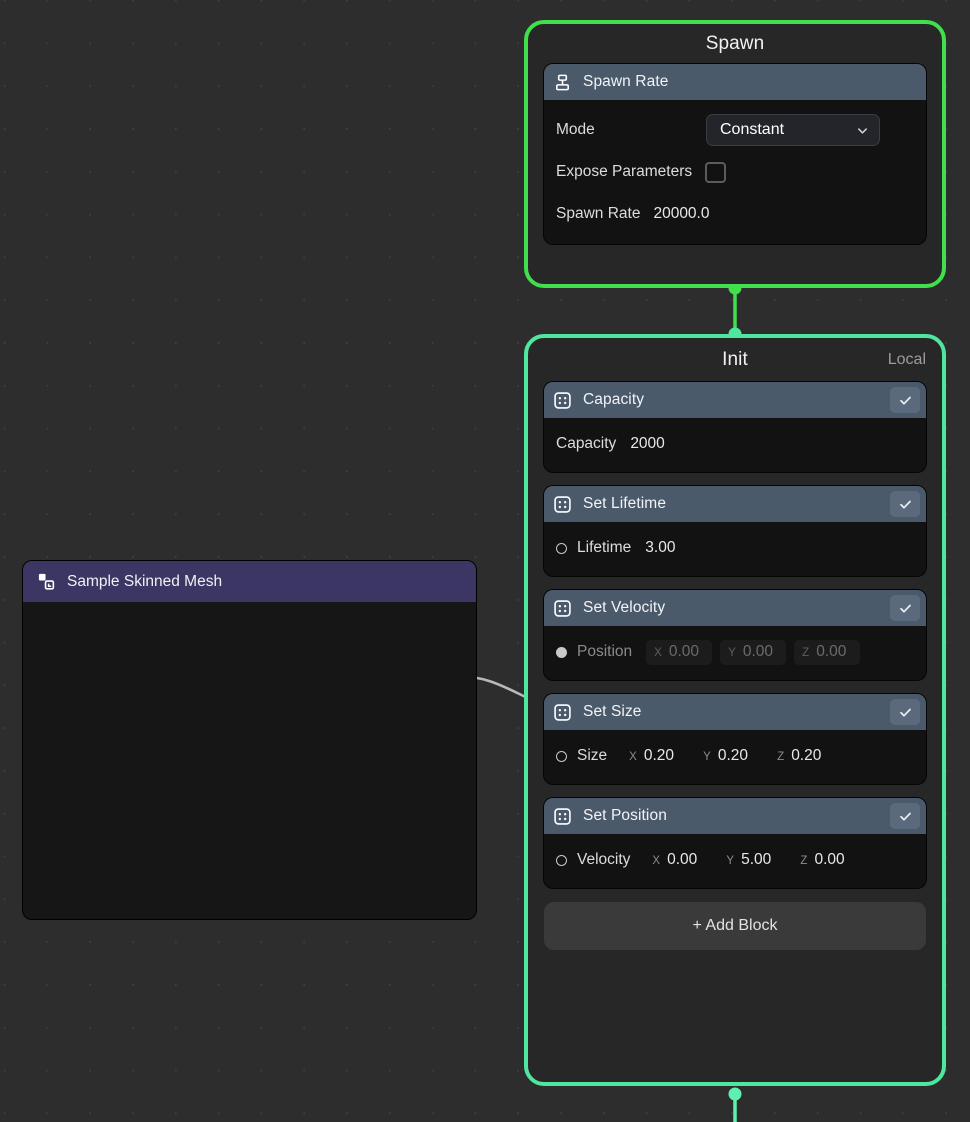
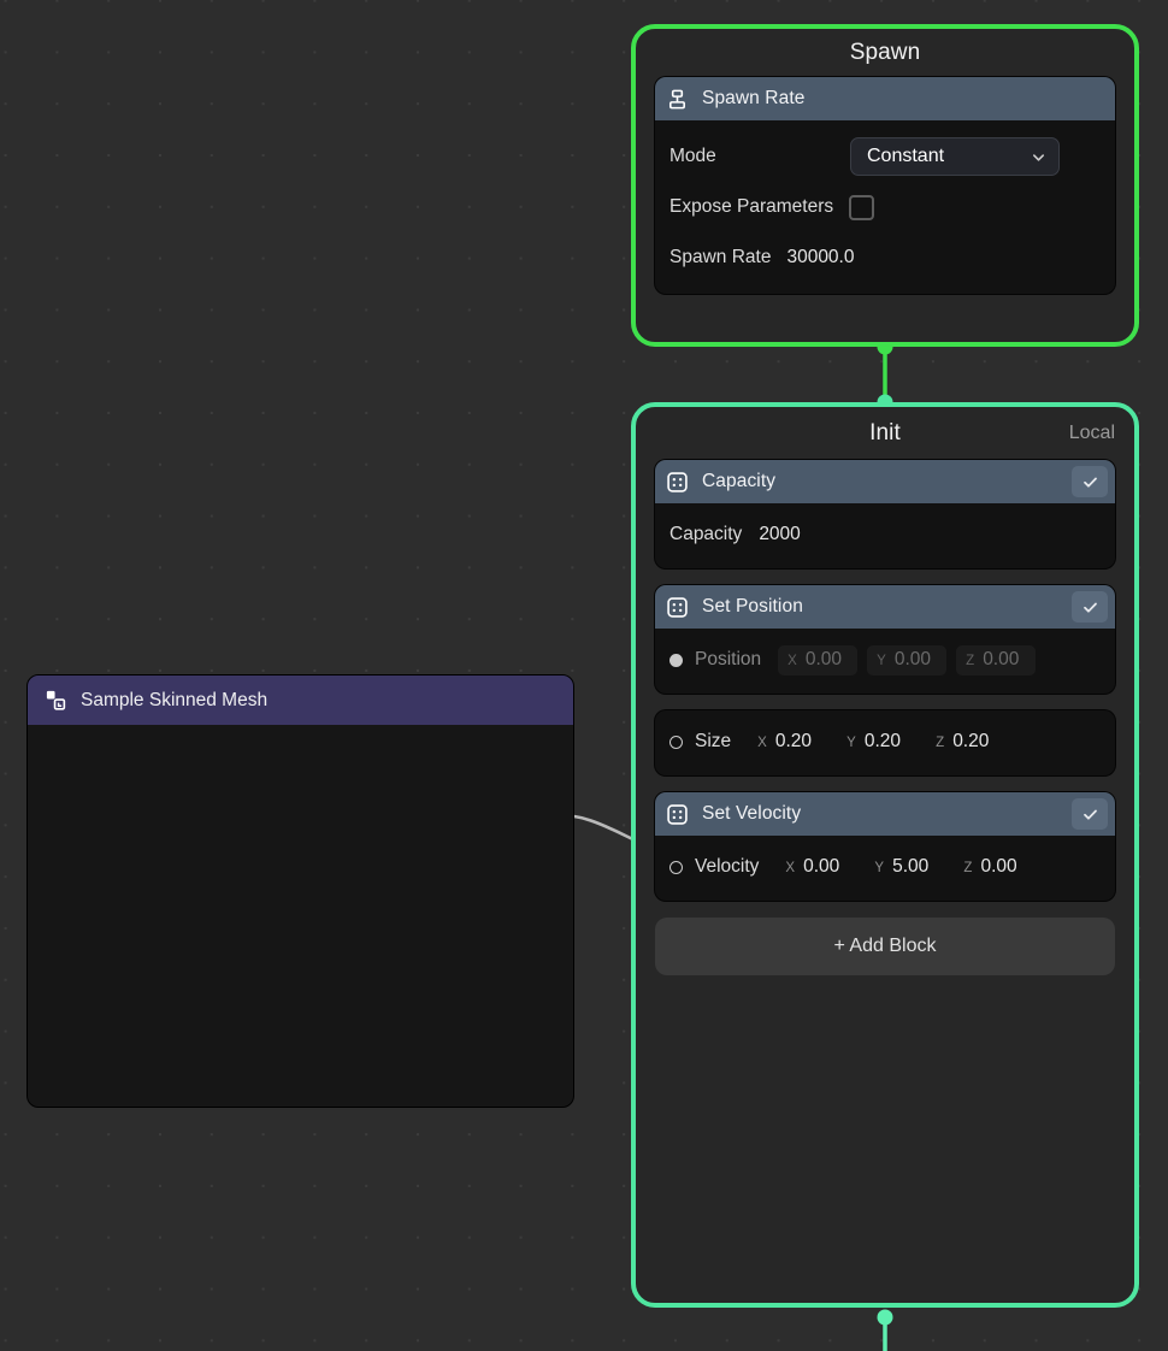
  Spawn
  Spawn Rate
  Mode
  Constant
  Expose Parameters
  Spawn Rate
- 20000.0
+ 30000.0
  Init
  Local
  Capacity
  Capacity
  2000
- Set Lifetime
- Lifetime
- 3.00
- Set Velocity
+ Set Position
  Position
  X
  0.00
  Y
  0.00
  Z
  0.00
- Set Size
  Size
  X
  0.20
  Y
  0.20
  Z
  0.20
- Set Position
+ Set Velocity
  Velocity
  X
  0.00
  Y
  5.00
  Z
  0.00
  + Add Block
  Sample Skinned Mesh
